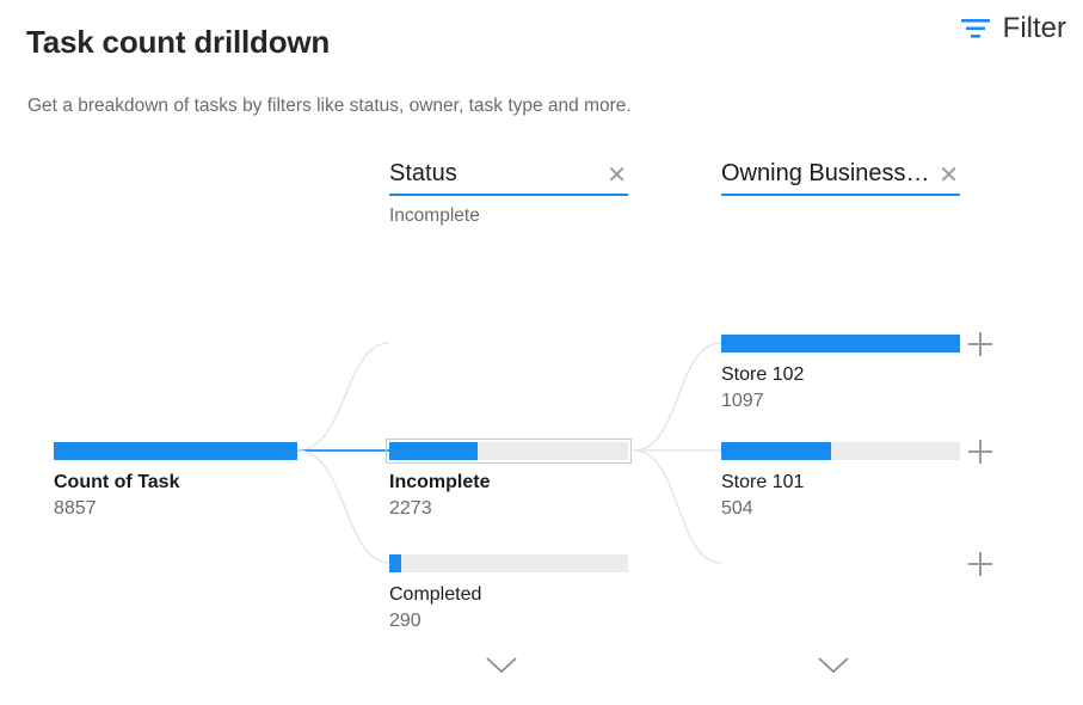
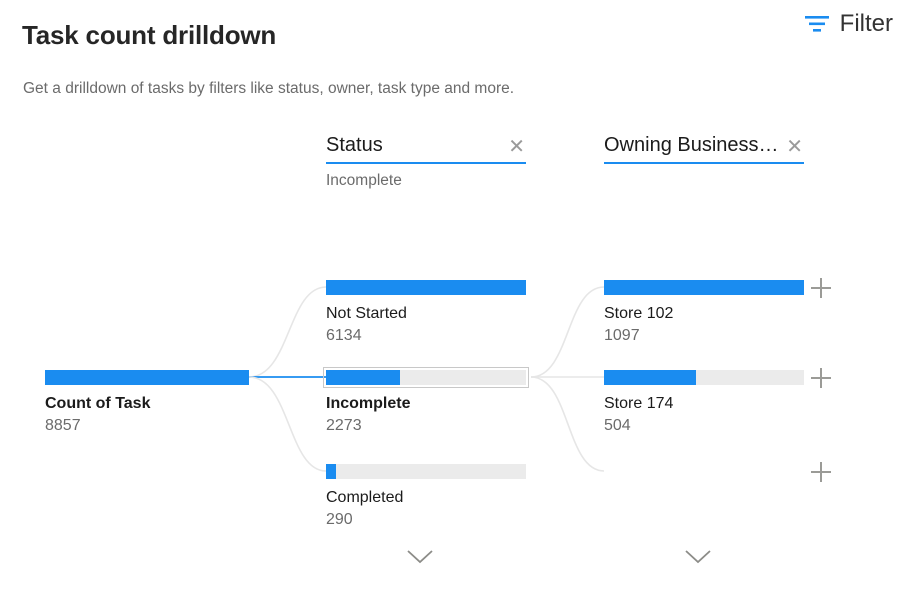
  Task count drilldown
- Get a breakdown of tasks by filters like status, owner, task type and more.
+ Get a drilldown of tasks by filters like status, owner, task type and more.
  Filter
  Status
  ✕
  Incomplete
  Owning Business…
  ✕
  Count of Task
  8857
+ Not Started
+ 6134
  Incomplete
  2273
  Completed
  290
  Store 102
  1097
- Store 101
+ Store 174
  504
